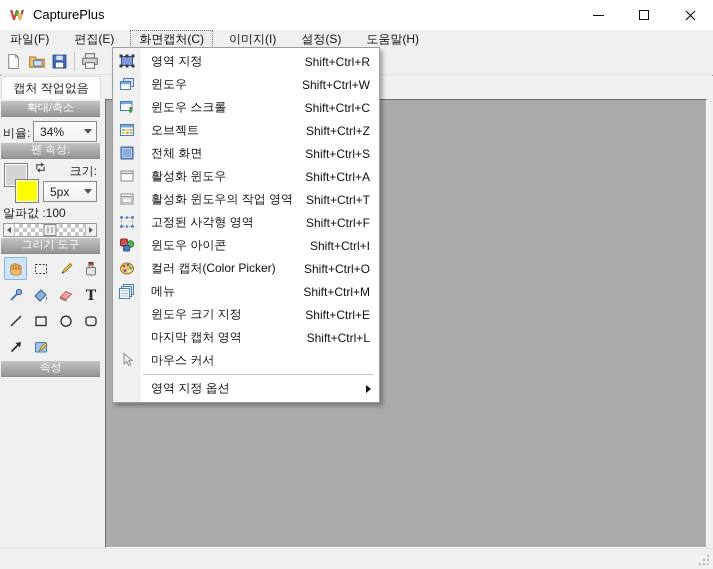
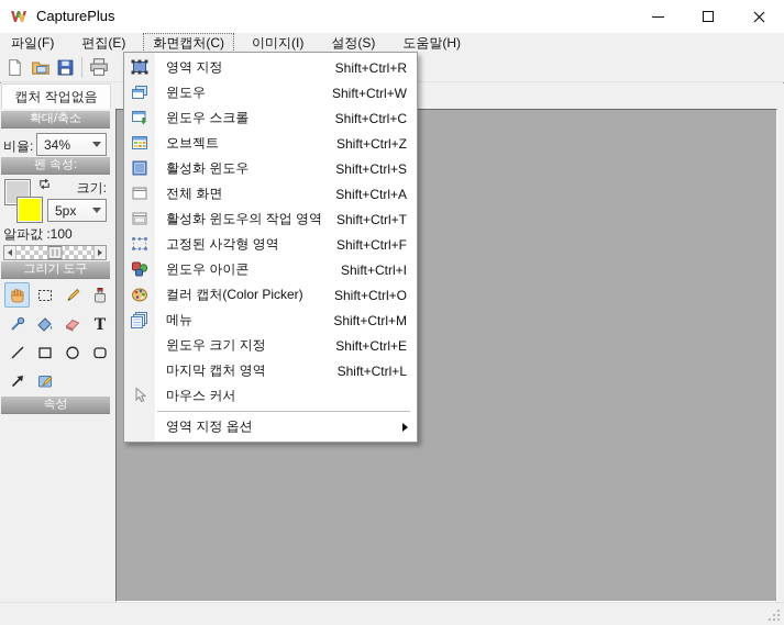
  CapturePlus
  파일(F)
  편집(E)
  화면캡처(C)
  이미지(I)
  설정(S)
  도움말(H)
  캡처 작업없음
  확대/축소
  비율:
  34%
  펜 속성:
  크기:
  5px
  알파값 :100
  그리기 도구
  T
  속성
  영역 지정
  Shift+Ctrl+R
  윈도우
  Shift+Ctrl+W
  윈도우 스크롤
  Shift+Ctrl+C
  오브젝트
  Shift+Ctrl+Z
- 전체 화면
+ 활성화 윈도우
  Shift+Ctrl+S
- 활성화 윈도우
+ 전체 화면
  Shift+Ctrl+A
  활성화 윈도우의 작업 영역
  Shift+Ctrl+T
  고정된 사각형 영역
  Shift+Ctrl+F
  윈도우 아이콘
  Shift+Ctrl+I
  컬러 캡처(Color Picker)
  Shift+Ctrl+O
  메뉴
  Shift+Ctrl+M
  윈도우 크기 지정
  Shift+Ctrl+E
  마지막 캡처 영역
  Shift+Ctrl+L
  마우스 커서
  영역 지정 옵션
